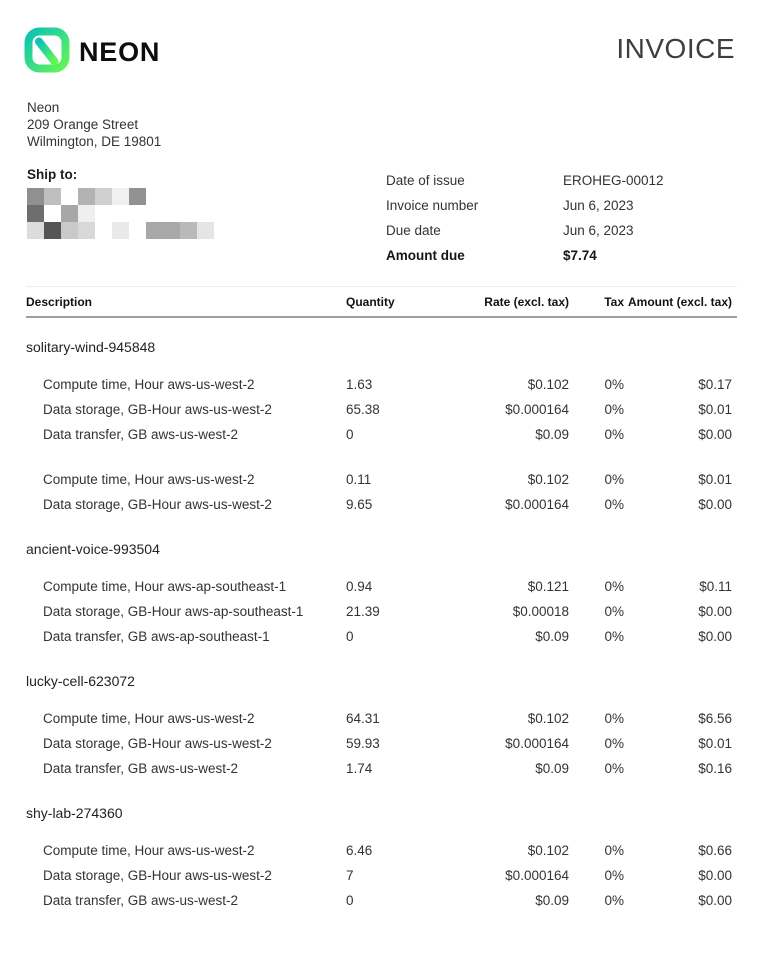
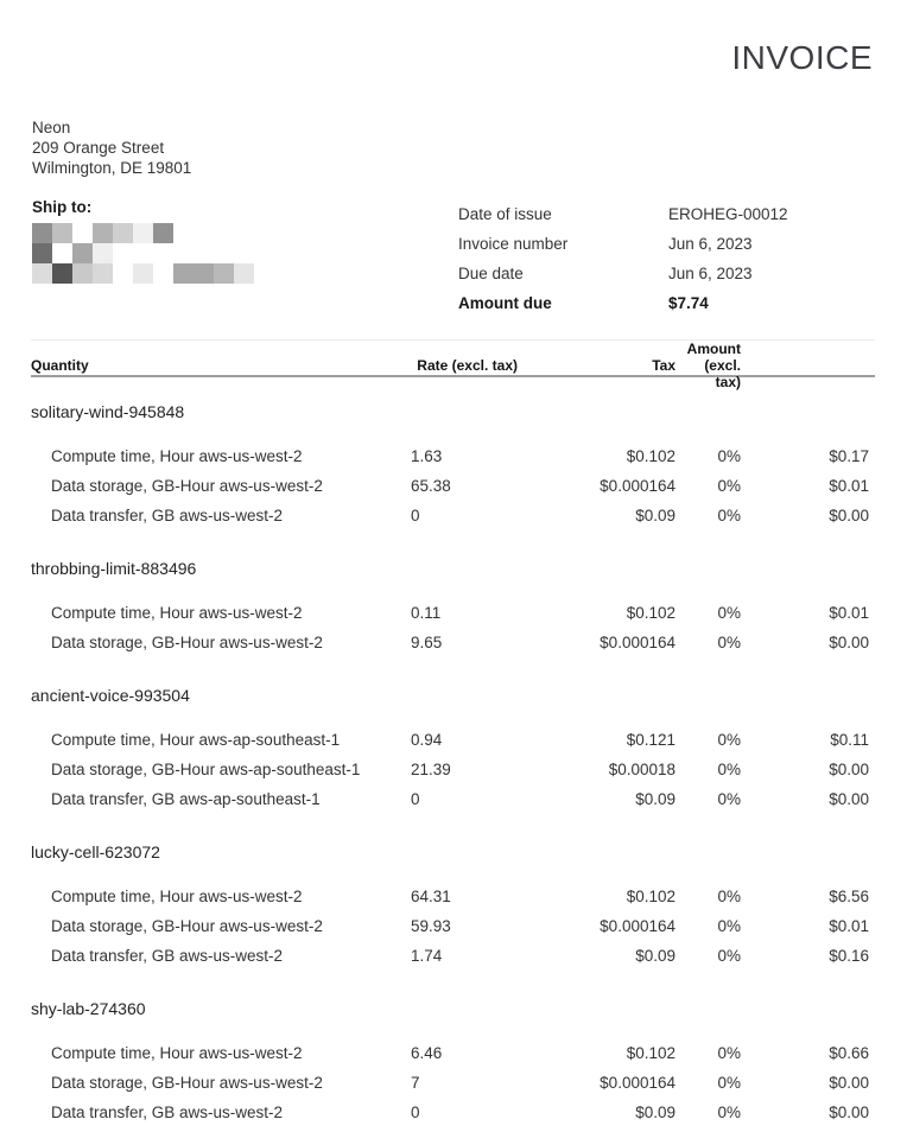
- NEON
  INVOICE
  Neon
  209 Orange Street
  Wilmington, DE 19801
  Ship to:
  Date of issue
  EROHEG-00012
  Invoice number
  Jun 6, 2023
  Due date
  Jun 6, 2023
  Amount due
  $7.74
- Description
  Quantity
  Rate (excl. tax)
  Tax
  Amount (excl. tax)
  solitary-wind-945848
  Compute time, Hour aws-us-west-2
  1.63
  $0.102
  0%
  $0.17
  Data storage, GB-Hour aws-us-west-2
  65.38
  $0.000164
  0%
  $0.01
  Data transfer, GB aws-us-west-2
  0
  $0.09
  0%
  $0.00
+ throbbing-limit-883496
  Compute time, Hour aws-us-west-2
  0.11
  $0.102
  0%
  $0.01
  Data storage, GB-Hour aws-us-west-2
  9.65
  $0.000164
  0%
  $0.00
  ancient-voice-993504
  Compute time, Hour aws-ap-southeast-1
  0.94
  $0.121
  0%
  $0.11
  Data storage, GB-Hour aws-ap-southeast-1
  21.39
  $0.00018
  0%
  $0.00
  Data transfer, GB aws-ap-southeast-1
  0
  $0.09
  0%
  $0.00
  lucky-cell-623072
  Compute time, Hour aws-us-west-2
  64.31
  $0.102
  0%
  $6.56
  Data storage, GB-Hour aws-us-west-2
  59.93
  $0.000164
  0%
  $0.01
  Data transfer, GB aws-us-west-2
  1.74
  $0.09
  0%
  $0.16
  shy-lab-274360
  Compute time, Hour aws-us-west-2
  6.46
  $0.102
  0%
  $0.66
  Data storage, GB-Hour aws-us-west-2
  7
  $0.000164
  0%
  $0.00
  Data transfer, GB aws-us-west-2
  0
  $0.09
  0%
  $0.00
